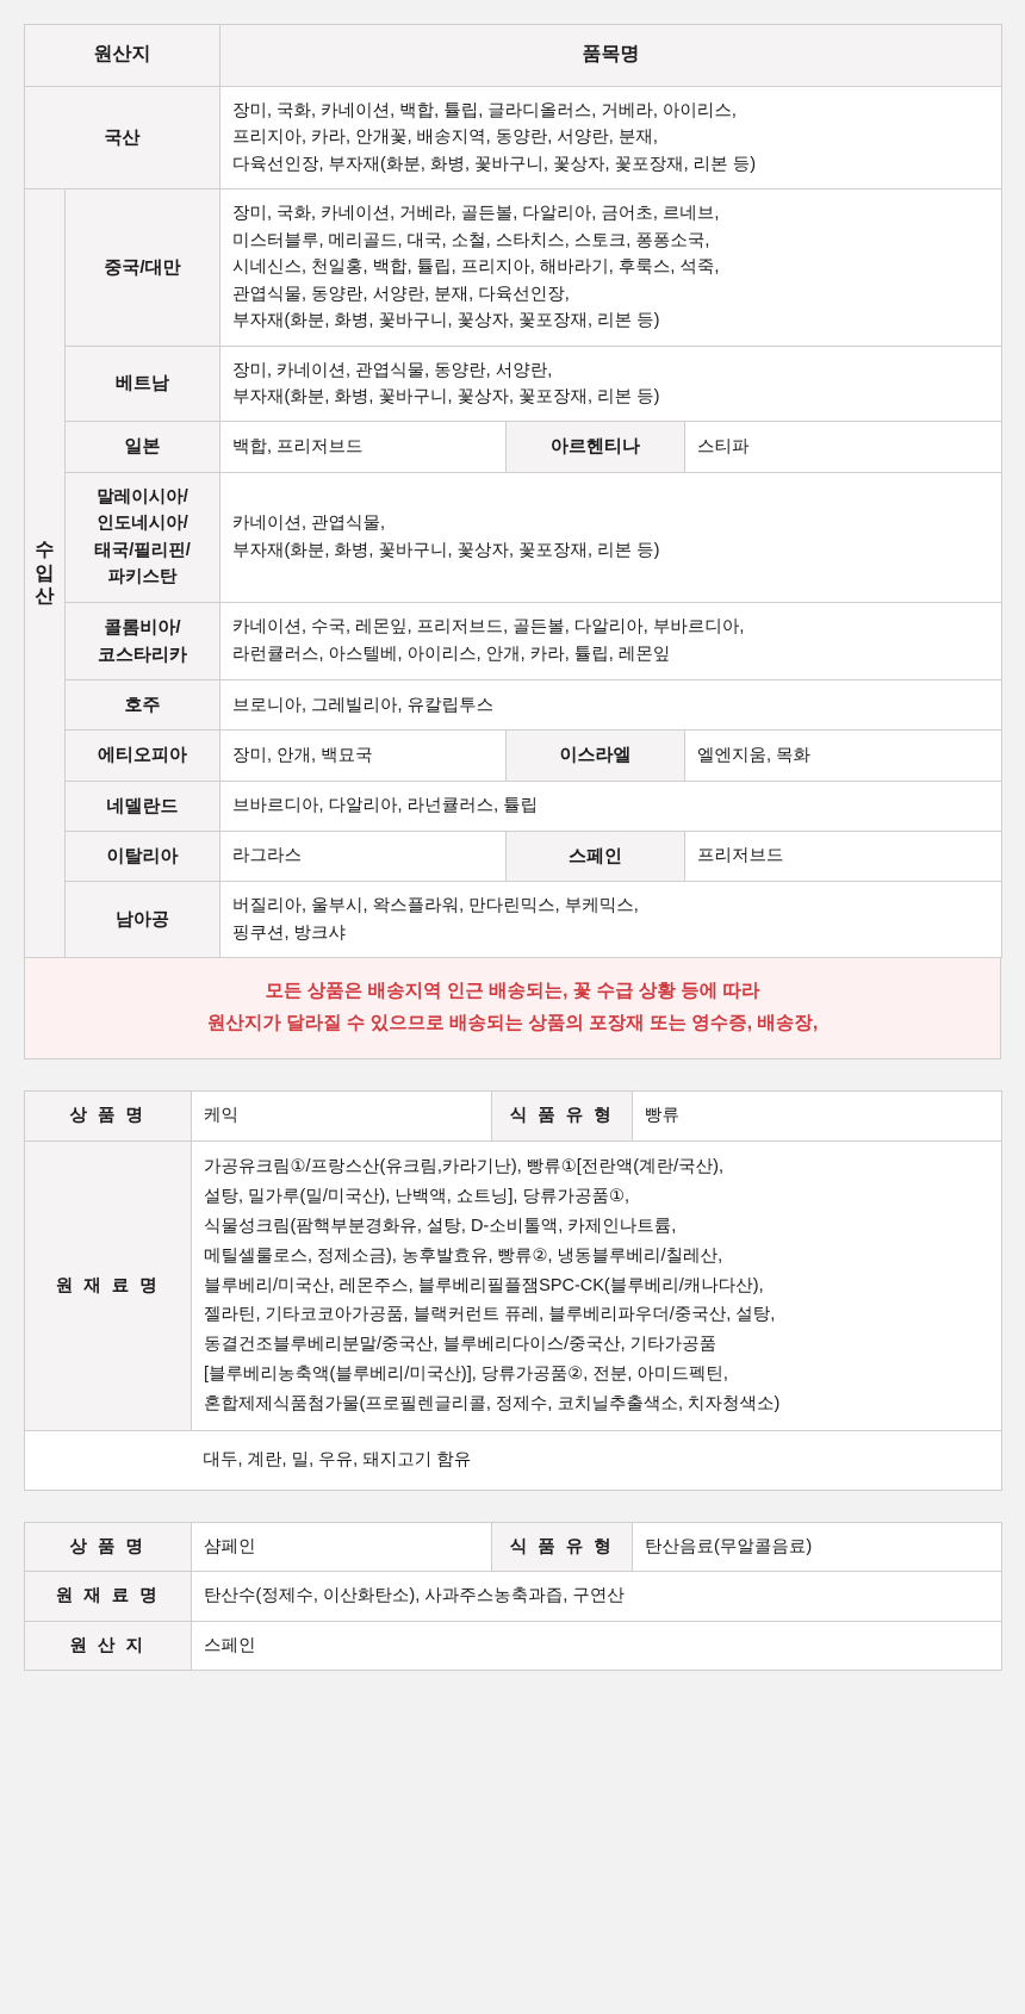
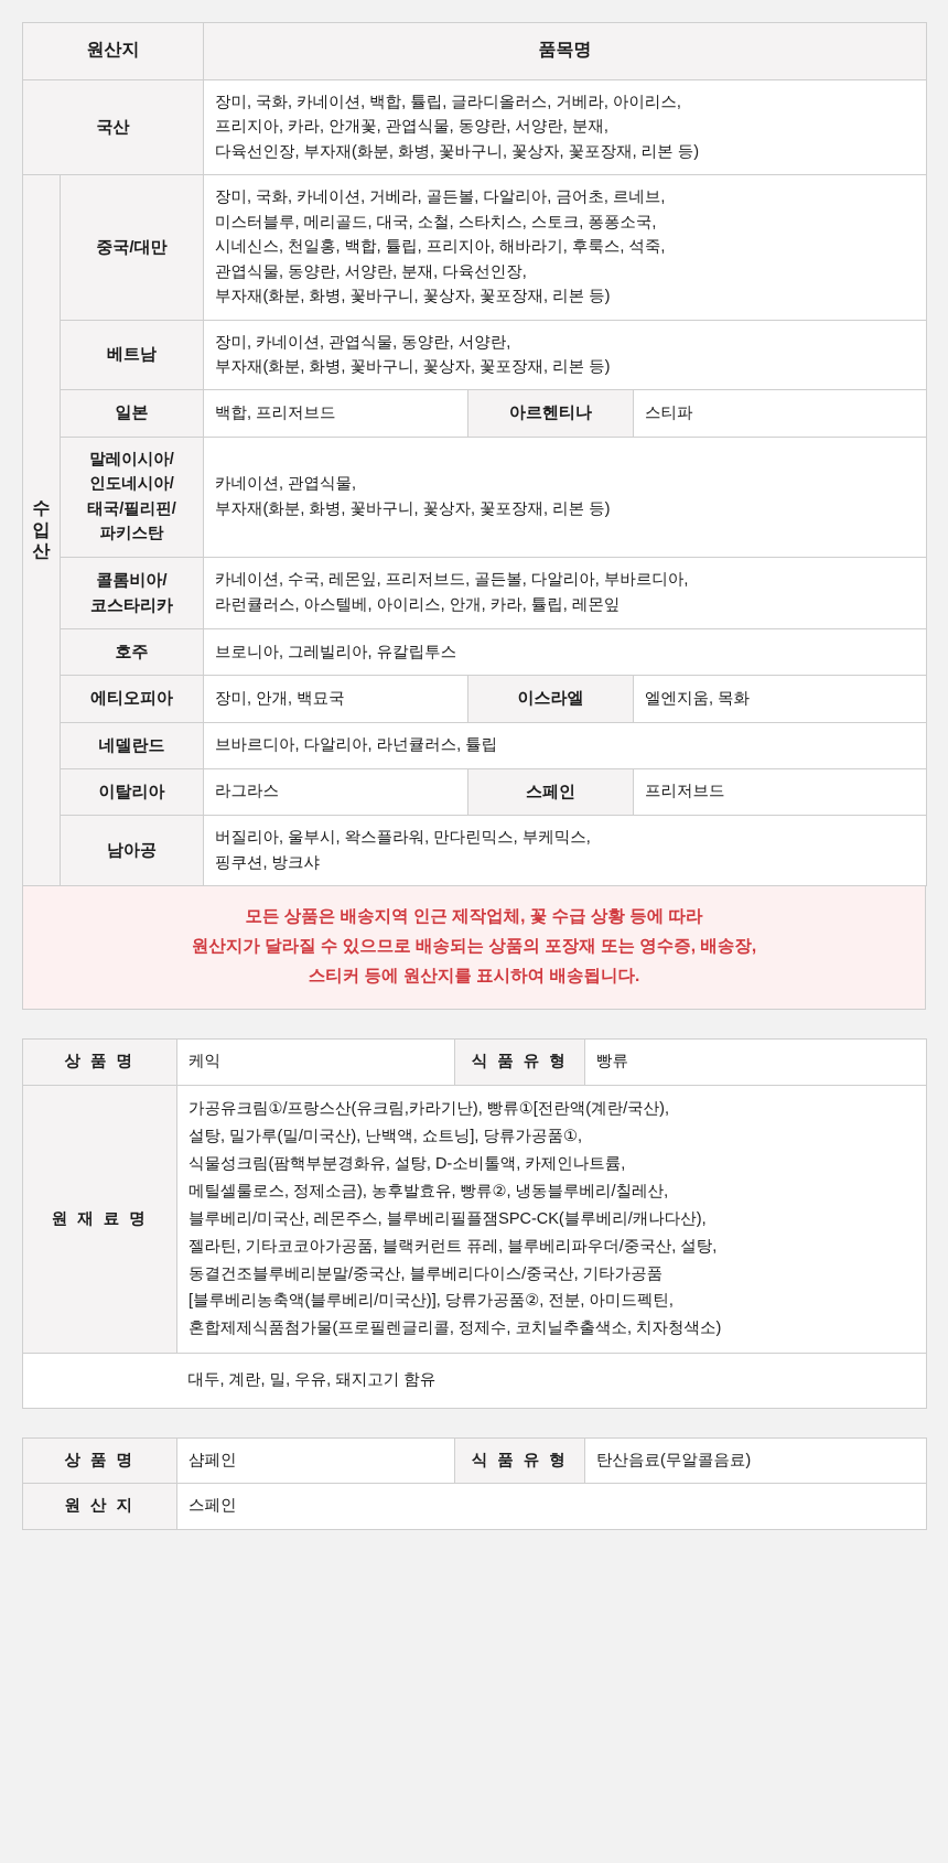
  원산지	품목명
- 국산	장미, 국화, 카네이션, 백합, 튤립, 글라디올러스, 거베라, 아이리스, 프리지아, 카라, 안개꽃, 배송지역, 동양란, 서양란, 분재, 다육선인장, 부자재(화분, 화병, 꽃바구니, 꽃상자, 꽃포장재, 리본 등)
+ 국산	장미, 국화, 카네이션, 백합, 튤립, 글라디올러스, 거베라, 아이리스, 프리지아, 카라, 안개꽃, 관엽식물, 동양란, 서양란, 분재, 다육선인장, 부자재(화분, 화병, 꽃바구니, 꽃상자, 꽃포장재, 리본 등)
  수 입 산	중국/대만	장미, 국화, 카네이션, 거베라, 골든볼, 다알리아, 금어초, 르네브, 미스터블루, 메리골드, 대국, 소철, 스타치스, 스토크, 퐁퐁소국, 시네신스, 천일홍, 백합, 튤립, 프리지아, 해바라기, 후룩스, 석죽, 관엽식물, 동양란, 서양란, 분재, 다육선인장, 부자재(화분, 화병, 꽃바구니, 꽃상자, 꽃포장재, 리본 등)
  베트남	장미, 카네이션, 관엽식물, 동양란, 서양란, 부자재(화분, 화병, 꽃바구니, 꽃상자, 꽃포장재, 리본 등)
  일본	백합, 프리저브드	아르헨티나	스티파
  말레이시아/ 인도네시아/ 태국/필리핀/ 파키스탄	카네이션, 관엽식물, 부자재(화분, 화병, 꽃바구니, 꽃상자, 꽃포장재, 리본 등)
  콜롬비아/ 코스타리카	카네이션, 수국, 레몬잎, 프리저브드, 골든볼, 다알리아, 부바르디아, 라런큘러스, 아스텔베, 아이리스, 안개, 카라, 튤립, 레몬잎
  호주	브로니아, 그레빌리아, 유칼립투스
  에티오피아	장미, 안개, 백묘국	이스라엘	엘엔지움, 목화
  네델란드	브바르디아, 다알리아, 라넌큘러스, 튤립
  이탈리아	라그라스	스페인	프리저브드
  남아공	버질리아, 울부시, 왁스플라워, 만다린믹스, 부케믹스, 핑쿠션, 방크샤
- 모든 상품은 배송지역 인근 배송되는, 꽃 수급 상황 등에 따라
+ 모든 상품은 배송지역 인근 제작업체, 꽃 수급 상황 등에 따라
  원산지가 달라질 수 있으므로 배송되는 상품의 포장재 또는 영수증, 배송장,
+ 스티커 등에 원산지를 표시하여 배송됩니다.
  상 품 명	케익	식 품 유 형	빵류
  원 재 료 명	가공유크림①/프랑스산(유크림,카라기난), 빵류①[전란액(계란/국산), 설탕, 밀가루(밀/미국산), 난백액, 쇼트닝], 당류가공품①, 식물성크림(팜핵부분경화유, 설탕, D-소비톨액, 카제인나트륨, 메틸셀룰로스, 정제소금), 농후발효유, 빵류②, 냉동블루베리/칠레산, 블루베리/미국산, 레몬주스, 블루베리필플잼SPC-CK(블루베리/캐나다산), 젤라틴, 기타코코아가공품, 블랙커런트 퓨레, 블루베리파우더/중국산, 설탕, 동결건조블루베리분말/중국산, 블루베리다이스/중국산, 기타가공품 [블루베리농축액(블루베리/미국산)], 당류가공품②, 전분, 아미드펙틴, 혼합제제식품첨가물(프로필렌글리콜, 정제수, 코치닐추출색소, 치자청색소)
  	대두, 계란, 밀, 우유, 돼지고기 함유
  상 품 명	샴페인	식 품 유 형	탄산음료(무알콜음료)
- 원 재 료 명	탄산수(정제수, 이산화탄소), 사과주스농축과즙, 구연산
  원 산 지	스페인
